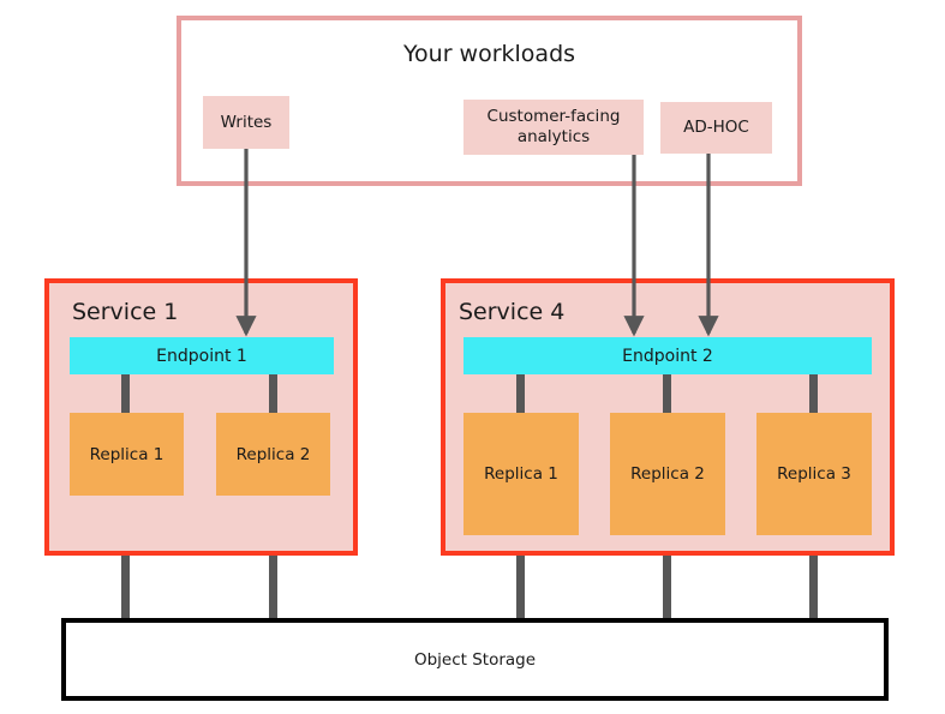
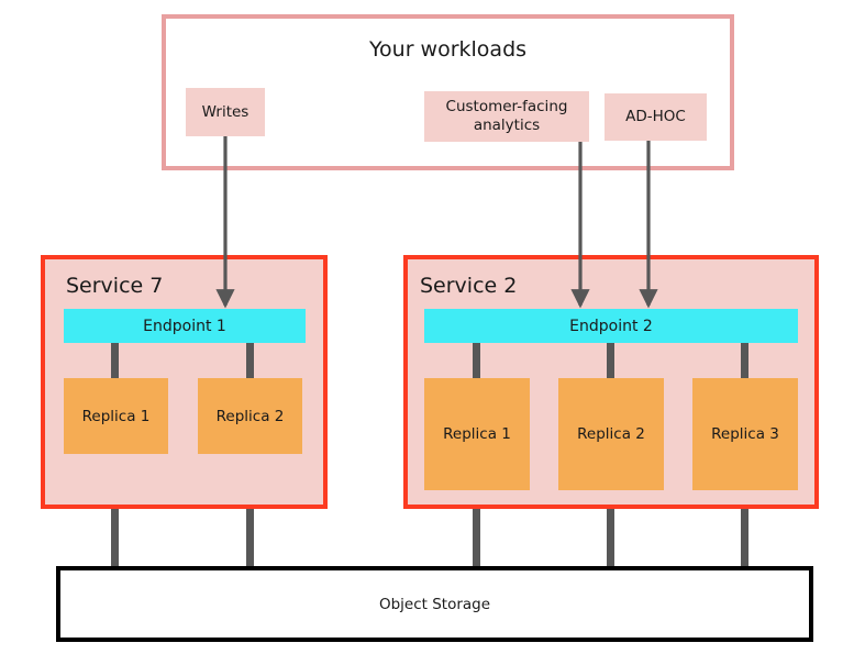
  Your workloads
  Writes
  Customer-facing analytics
  AD-HOC
- Service 1
+ Service 7
  Endpoint 1
  Replica 1
  Replica 2
- Service 4
+ Service 2
  Endpoint 2
  Replica 1
  Replica 2
  Replica 3
  Object Storage
